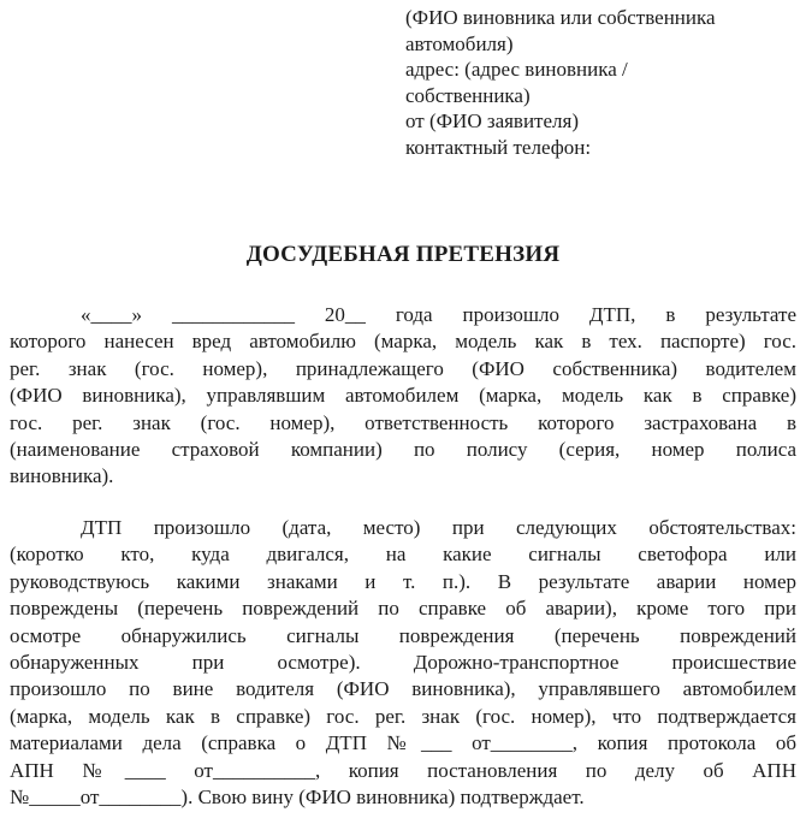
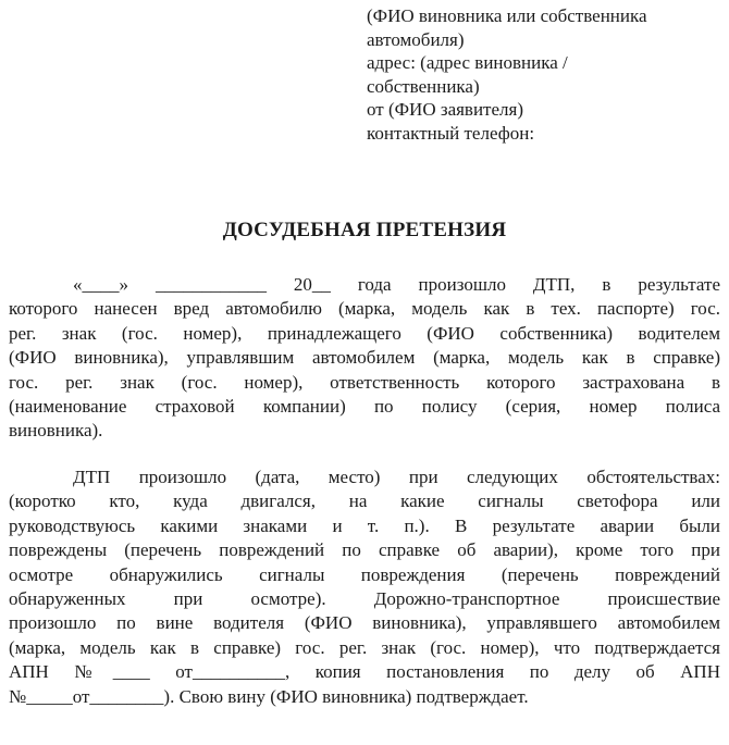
  (ФИО виновника или собственника
  автомобиля)
  адрес: (адрес виновника /
  собственника)
  от (ФИО заявителя)
  контактный телефон:
  ДОСУДЕБНАЯ ПРЕТЕНЗИЯ
  «____» ____________ 20__ года произошло ДТП, в результате
  которого нанесен вред автомобилю (марка, модель как в тех. паспорте) гос.
  рег. знак (гос. номер), принадлежащего (ФИО собственника) водителем
  (ФИО виновника), управлявшим автомобилем (марка, модель как в справке)
  гос. рег. знак (гос. номер), ответственность которого застрахована в
  (наименование страховой компании) по полису (серия, номер полиса
  виновника).
  ДТП произошло (дата, место) при следующих обстоятельствах:
  (коротко кто, куда двигался, на какие сигналы светофора или
- руководствуюсь какими знаками и т. п.). В результате аварии номер
+ руководствуюсь какими знаками и т. п.). В результате аварии были
  повреждены (перечень повреждений по справке об аварии), кроме того при
  осмотре обнаружились сигналы повреждения (перечень повреждений
  обнаруженных при осмотре). Дорожно-транспортное происшествие
  произошло по вине водителя (ФИО виновника), управлявшего автомобилем
  (марка, модель как в справке) гос. рег. знак (гос. номер), что подтверждается
- материалами дела (справка о ДТП №___ от________, копия протокола об
  АПН №____ от__________, копия постановления по делу об АПН
  №_____от________). Свою вину (ФИО виновника) подтверждает.
